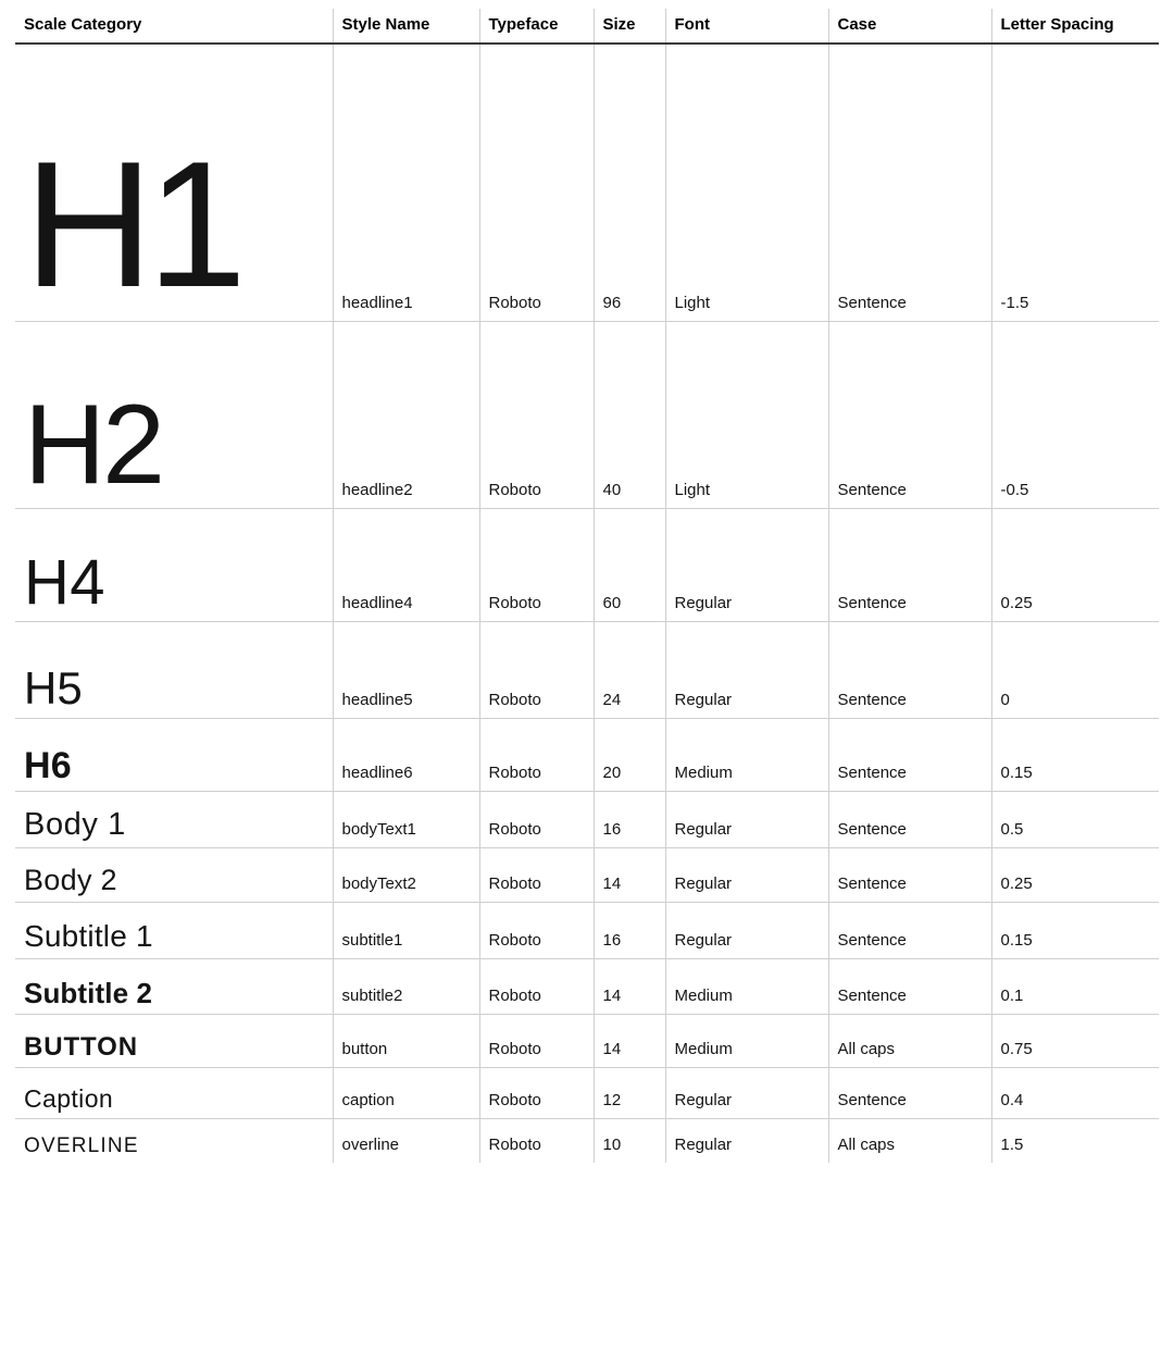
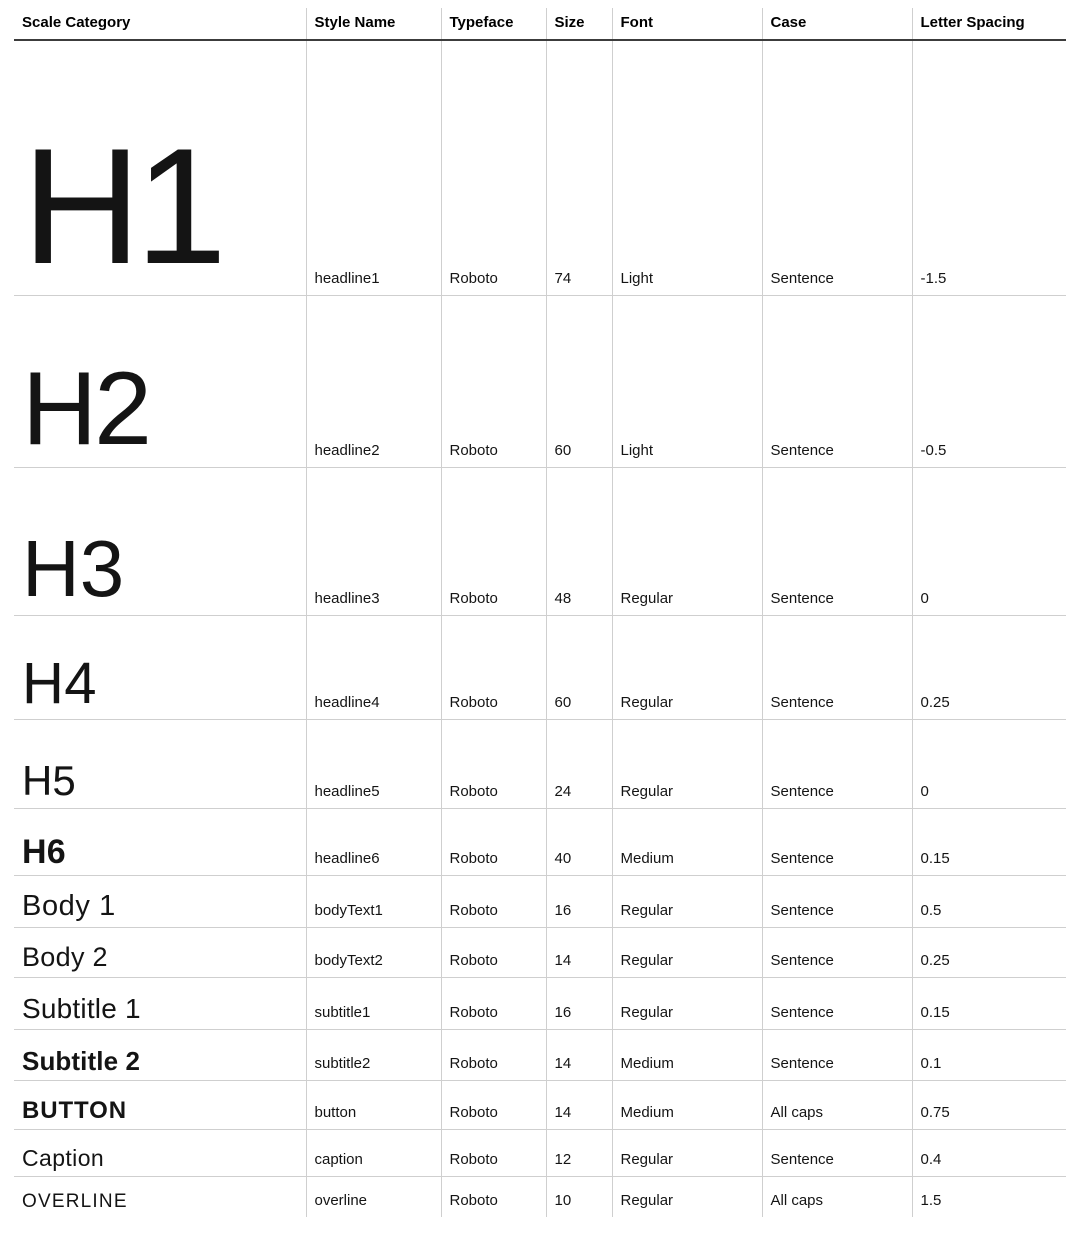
  Scale Category	Style Name	Typeface	Size	Font	Case	Letter Spacing
- H1	headline1	Roboto	96	Light	Sentence	-1.5
+ H1	headline1	Roboto	74	Light	Sentence	-1.5
- H2	headline2	Roboto	40	Light	Sentence	-0.5
+ H2	headline2	Roboto	60	Light	Sentence	-0.5
+ H3	headline3	Roboto	48	Regular	Sentence	0
  H4	headline4	Roboto	60	Regular	Sentence	0.25
  H5	headline5	Roboto	24	Regular	Sentence	0
- H6	headline6	Roboto	20	Medium	Sentence	0.15
+ H6	headline6	Roboto	40	Medium	Sentence	0.15
  Body 1	bodyText1	Roboto	16	Regular	Sentence	0.5
  Body 2	bodyText2	Roboto	14	Regular	Sentence	0.25
  Subtitle 1	subtitle1	Roboto	16	Regular	Sentence	0.15
  Subtitle 2	subtitle2	Roboto	14	Medium	Sentence	0.1
  BUTTON	button	Roboto	14	Medium	All caps	0.75
  Caption	caption	Roboto	12	Regular	Sentence	0.4
  OVERLINE	overline	Roboto	10	Regular	All caps	1.5
